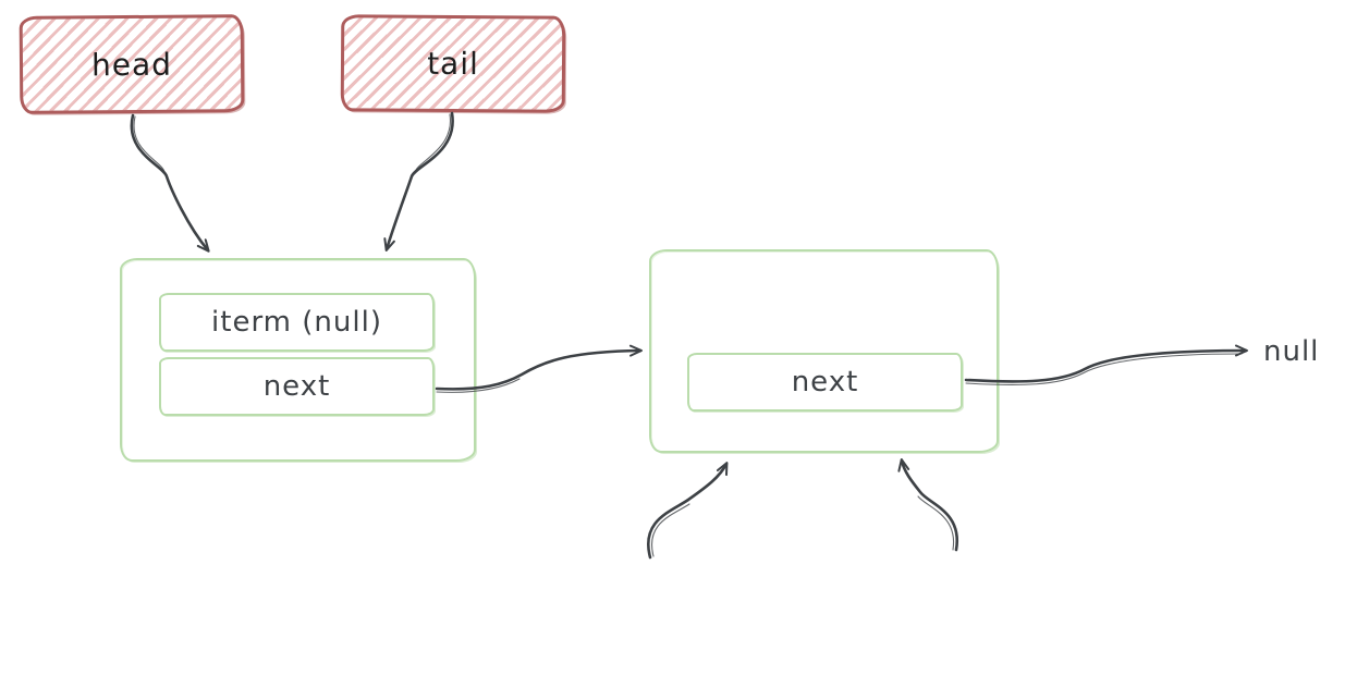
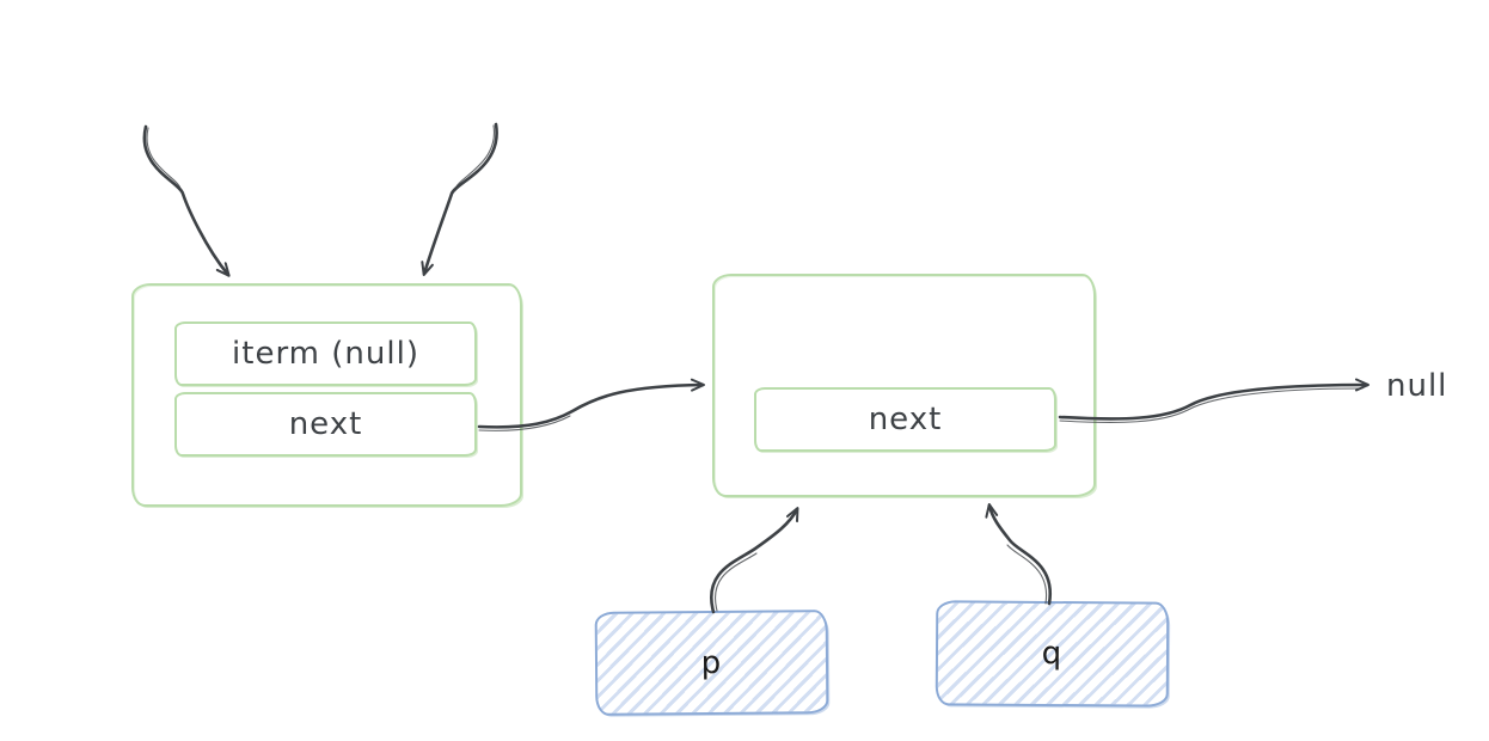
- head
- tail
  iterm (null)
  next
  next
+ p
+ q
  null
